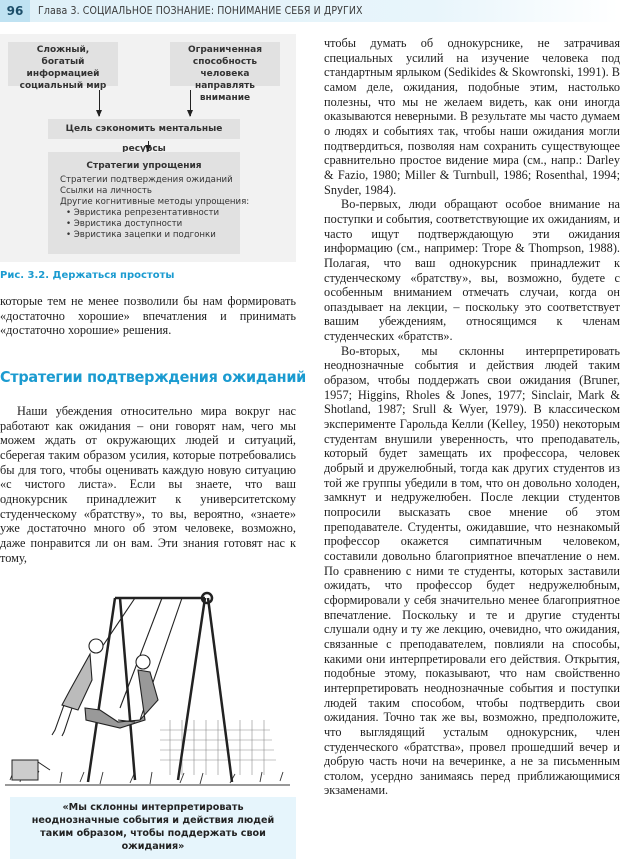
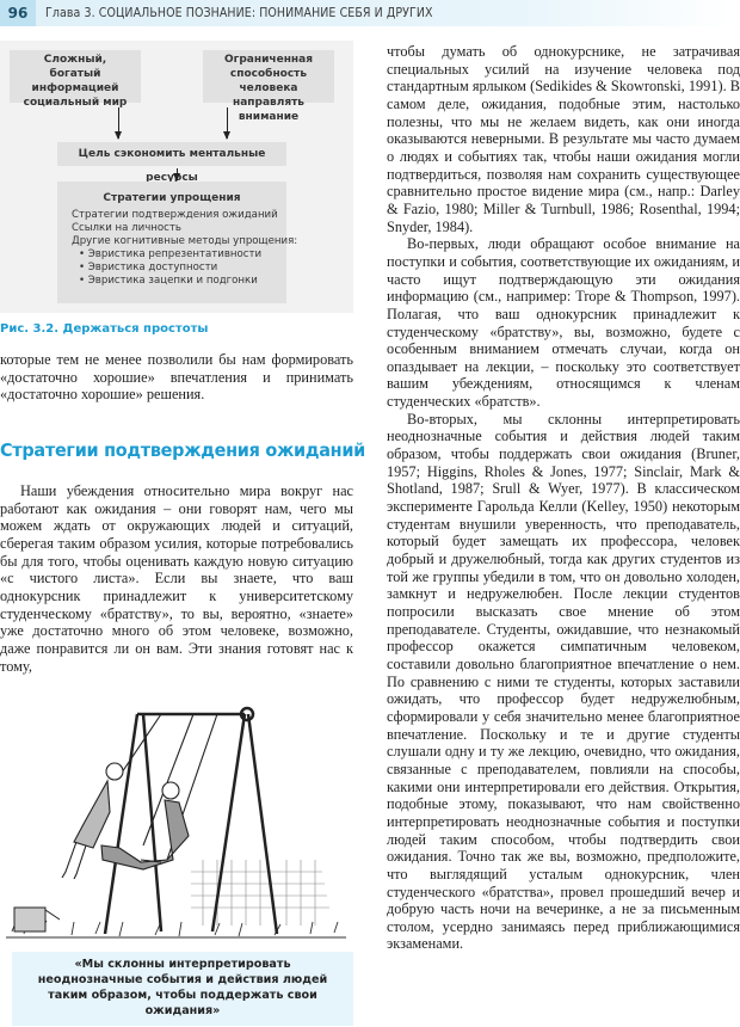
  96
  Глава 3. СОЦИАЛЬНОЕ ПОЗНАНИЕ: ПОНИМАНИЕ СЕБЯ И ДРУГИХ
  Сложный,
  богатый информацией
  социальный мир
  Ограниченная
  способность человека
  направлять внимание
  Цель сэкономить ментальные ресусы
  Стратегии упрощения
  Стратегии подтверждения ожиданий
  Ссылки на личность
  Другие когнитивные методы упрощения:
  • Эвристика репрезентативности
  • Эвристика доступности
  • Эвристика зацепки и подгонки
  Рис. 3.2. Держаться простоты
  которые тем не менее позволили бы нам формировать «достаточно хорошие» впечатления и принимать «достаточно хорошие» решения.
  Стратегии подтверждения ожиданий
  Наши убеждения относительно мира вокруг нас работают как ожидания – они говорят нам, чего мы можем ждать от окружающих людей и ситуаций, сберегая таким образом усилия, которые потребовались бы для того, чтобы оценивать каждую новую ситуацию «с чистого листа». Если вы знаете, что ваш однокурсник принадлежит к университетскому студенческому «братству», то вы, вероятно, «знаете» уже достаточно много об этом человеке, возможно, даже понравится ли он вам. Эти знания готовят нас к тому,
  «Мы склонны интерпретировать
  неоднозначные события и действия людей
  таким образом, чтобы поддержать свои ожидания»
  чтобы думать об однокурснике, не затрачивая специальных усилий на изучение человека под стандартным ярлыком (Sedikides & Skowronski, 1991). В самом деле, ожидания, подобные этим, настолько полезны, что мы не желаем видеть, как они иногда оказываются неверными. В результате мы часто думаем о людях и событиях так, чтобы наши ожидания могли подтвердиться, позволяя нам сохранить существующее сравнительно простое видение мира (см., напр.: Darley & Fazio, 1980; Miller & Turnbull, 1986; Rosenthal, 1994; Snyder, 1984).
- Во-первых, люди обращают особое внимание на поступки и события, соответствующие их ожиданиям, и часто ищут подтверждающую эти ожидания информацию (см., например: Trope & Thompson, 1988). Полагая, что ваш однокурсник принадлежит к студенческому «братству», вы, возможно, будете с особенным вниманием отмечать случаи, когда он опаздывает на лекции, – поскольку это соответствует вашим убеждениям, относящимся к членам студенческих «братств».
+ Во-первых, люди обращают особое внимание на поступки и события, соответствующие их ожиданиям, и часто ищут подтверждающую эти ожидания информацию (см., например: Trope & Thompson, 1997). Полагая, что ваш однокурсник принадлежит к студенческому «братству», вы, возможно, будете с особенным вниманием отмечать случаи, когда он опаздывает на лекции, – поскольку это соответствует вашим убеждениям, относящимся к членам студенческих «братств».
- Во-вторых, мы склонны интерпретировать неоднозначные события и действия людей таким образом, чтобы поддержать свои ожидания (Bruner, 1957; Higgins, Rholes & Jones, 1977; Sinclair, Mark & Shotland, 1987; Srull & Wyer, 1979). В классическом эксперименте Гарольда Келли (Kelley, 1950) некоторым студентам внушили уверенность, что преподаватель, который будет замещать их профессора, человек добрый и дружелюбный, тогда как других студентов из той же группы убедили в том, что он довольно холоден, замкнут и недружелюбен. После лекции студентов попросили высказать свое мнение об этом преподавателе. Студенты, ожидавшие, что незнакомый профессор окажется симпатичным человеком, составили довольно благоприятное впечатление о нем. По сравнению с ними те студенты, которых заставили ожидать, что профессор будет недружелюбным, сформировали у себя значительно менее благоприятное впечатление. Поскольку и те и другие студенты слушали одну и ту же лекцию, очевидно, что ожидания, связанные с преподавателем, повлияли на способы, какими они интерпретировали его действия. Открытия, подобные этому, показывают, что нам свойственно интерпретировать неоднозначные события и поступки людей таким способом, чтобы подтвердить свои ожидания. Точно так же вы, возможно, предположите, что выглядящий усталым однокурсник, член студенческого «братства», провел прошедший вечер и добрую часть ночи на вечеринке, а не за письменным столом, усердно занимаясь перед приближающимися экзаменами.
+ Во-вторых, мы склонны интерпретировать неоднозначные события и действия людей таким образом, чтобы поддержать свои ожидания (Bruner, 1957; Higgins, Rholes & Jones, 1977; Sinclair, Mark & Shotland, 1987; Srull & Wyer, 1977). В классическом эксперименте Гарольда Келли (Kelley, 1950) некоторым студентам внушили уверенность, что преподаватель, который будет замещать их профессора, человек добрый и дружелюбный, тогда как других студентов из той же группы убедили в том, что он довольно холоден, замкнут и недружелюбен. После лекции студентов попросили высказать свое мнение об этом преподавателе. Студенты, ожидавшие, что незнакомый профессор окажется симпатичным человеком, составили довольно благоприятное впечатление о нем. По сравнению с ними те студенты, которых заставили ожидать, что профессор будет недружелюбным, сформировали у себя значительно менее благоприятное впечатление. Поскольку и те и другие студенты слушали одну и ту же лекцию, очевидно, что ожидания, связанные с преподавателем, повлияли на способы, какими они интерпретировали его действия. Открытия, подобные этому, показывают, что нам свойственно интерпретировать неоднозначные события и поступки людей таким способом, чтобы подтвердить свои ожидания. Точно так же вы, возможно, предположите, что выглядящий усталым однокурсник, член студенческого «братства», провел прошедший вечер и добрую часть ночи на вечеринке, а не за письменным столом, усердно занимаясь перед приближающимися экзаменами.
